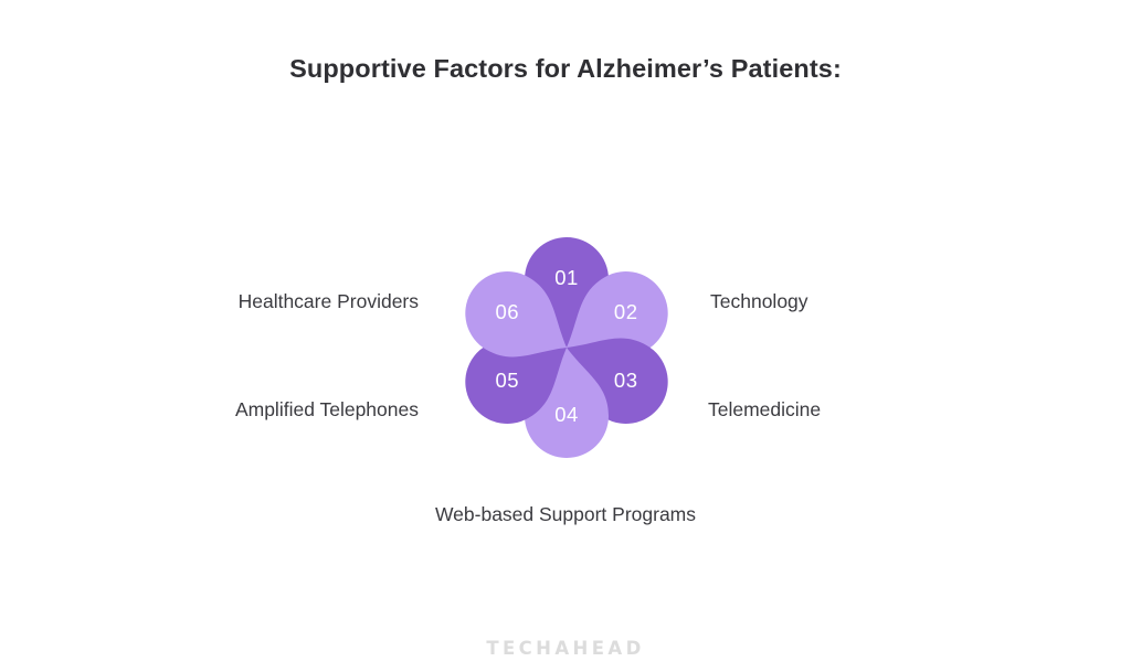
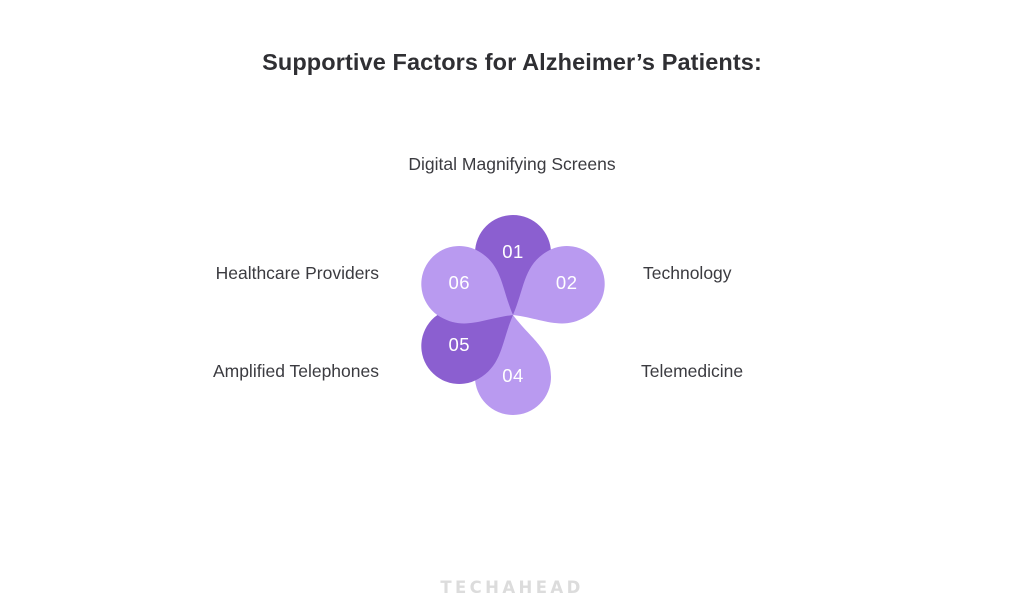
  Supportive Factors for Alzheimer’s Patients:
  01
  02
- 03
  04
  05
  06
+ Digital Magnifying Screens
  Technology
  Telemedicine
- Web-based Support Programs
  Amplified Telephones
  Healthcare Providers
  TECHAHEAD
